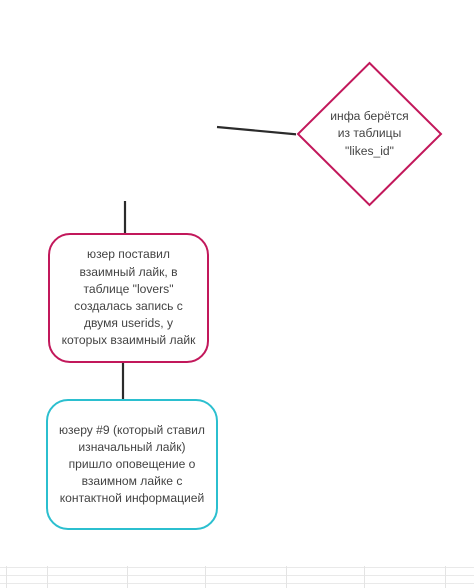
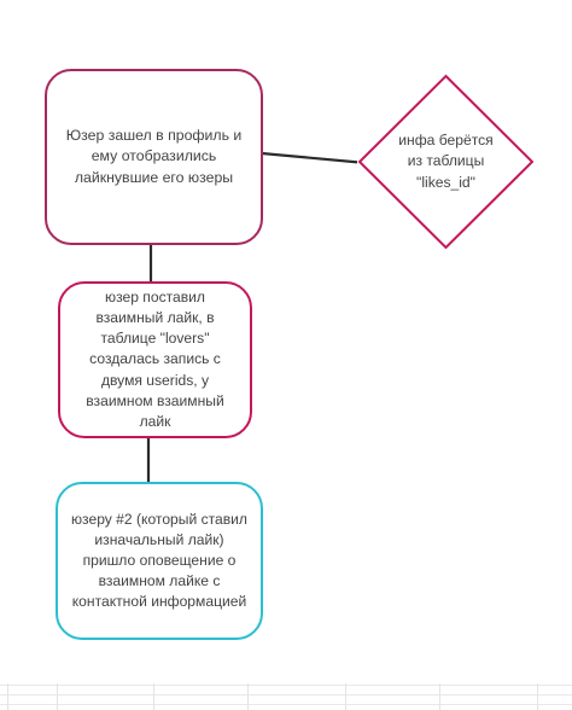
+ Юзер зашел в профиль и ему отобразились лайкнувшие его юзеры
  инфа берётся
  из таблицы
  "likes_id"
- юзер поставил взаимный лайк, в таблице "lovers" создалась запись с двумя userids, у которых взаимный лайк
+ юзер поставил взаимный лайк, в таблице "lovers" создалась запись с двумя userids, у взаимном взаимный лайк
- юзеру #9 (который ставил изначальный лайк) пришло оповещение о взаимном лайке с контактной информацией
+ юзеру #2 (который ставил изначальный лайк) пришло оповещение о взаимном лайке с контактной информацией
